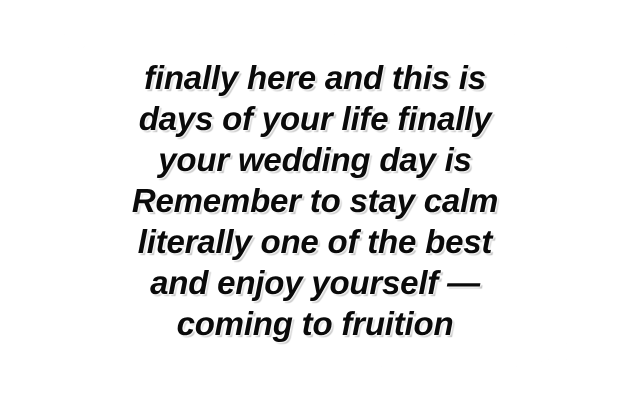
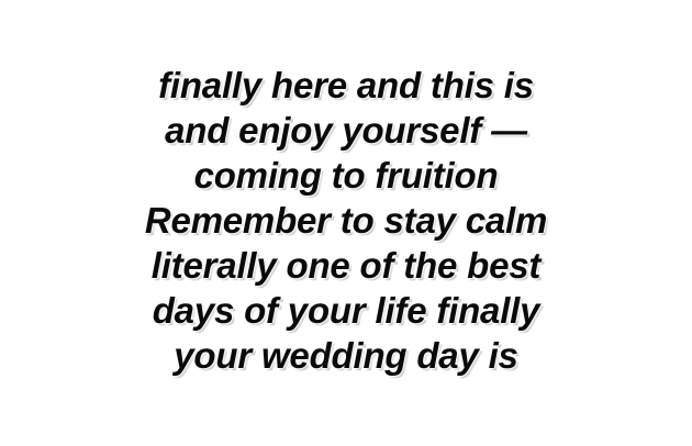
  finally here and this is
- days of your life finally
+ and enjoy yourself —
- your wedding day is
+ coming to fruition
  Remember to stay calm
  literally one of the best
- and enjoy yourself —
+ days of your life finally
- coming to fruition
+ your wedding day is
